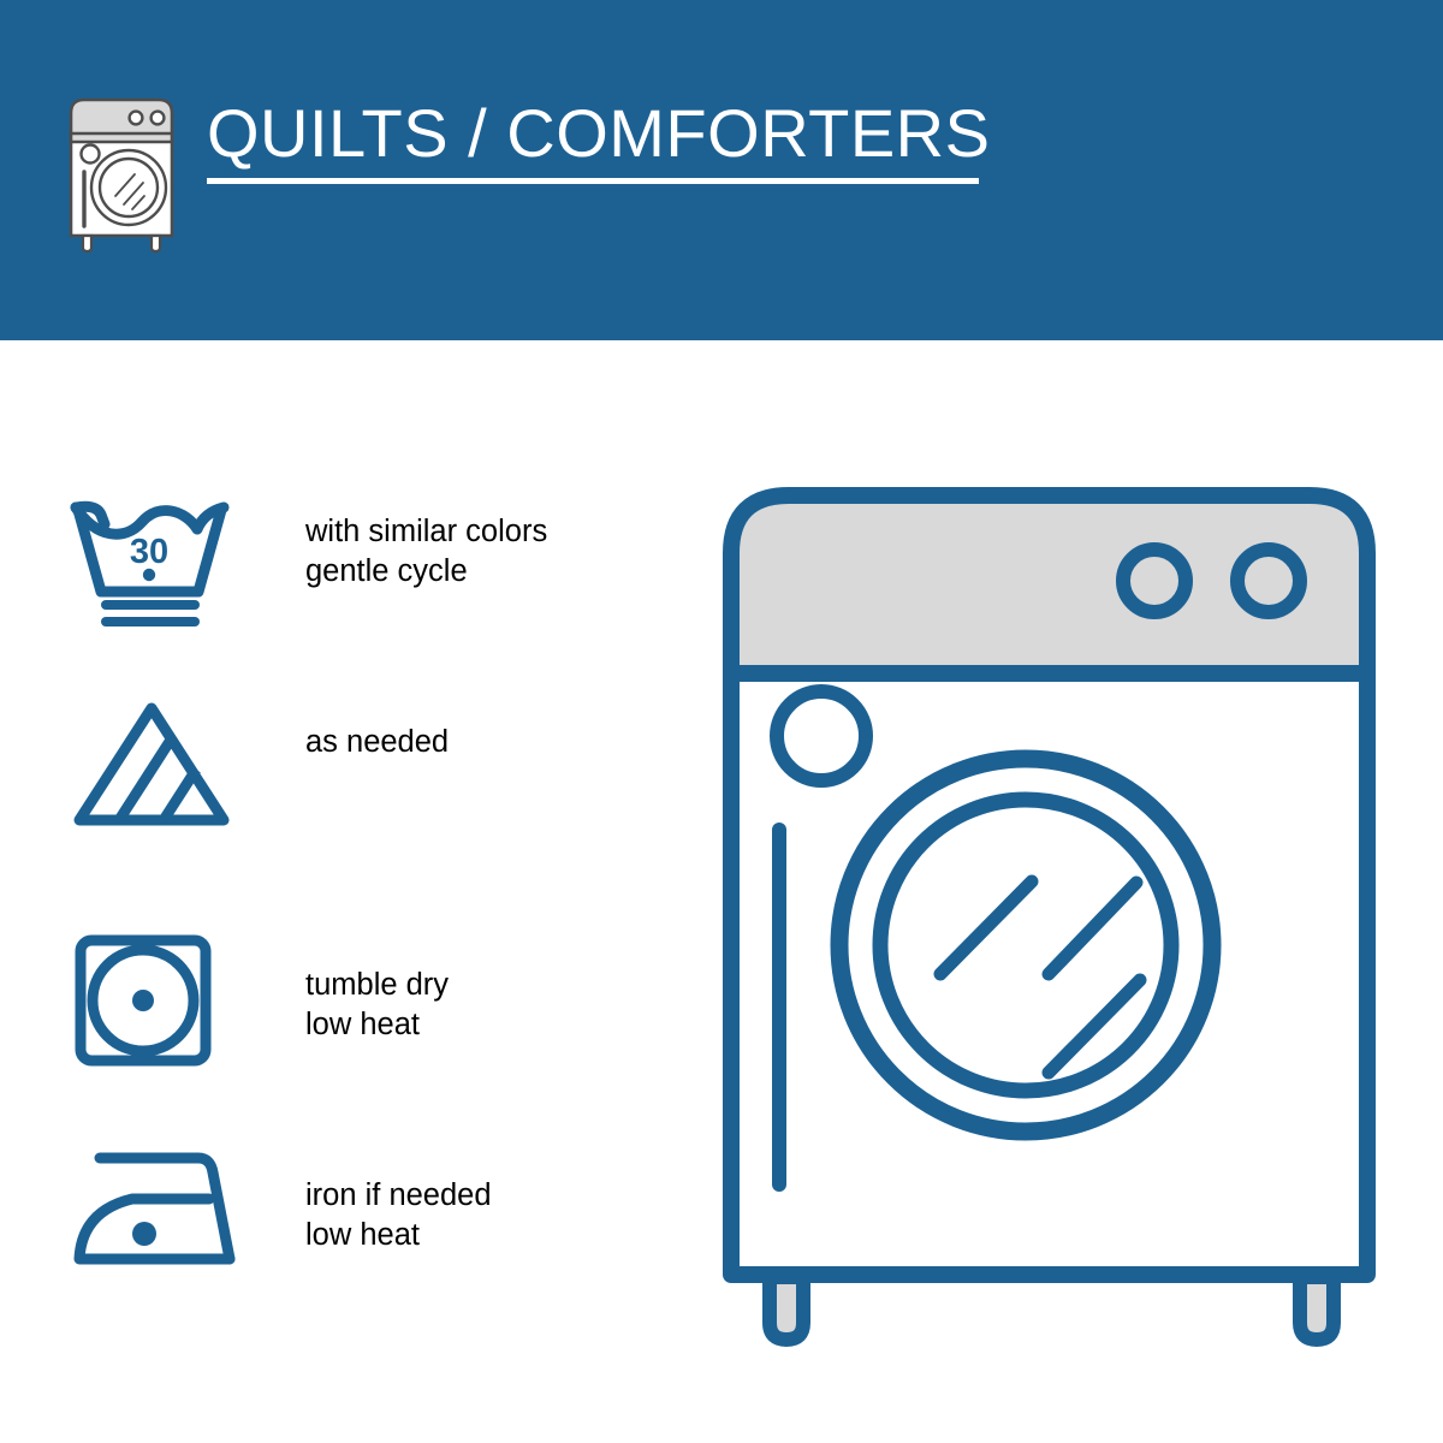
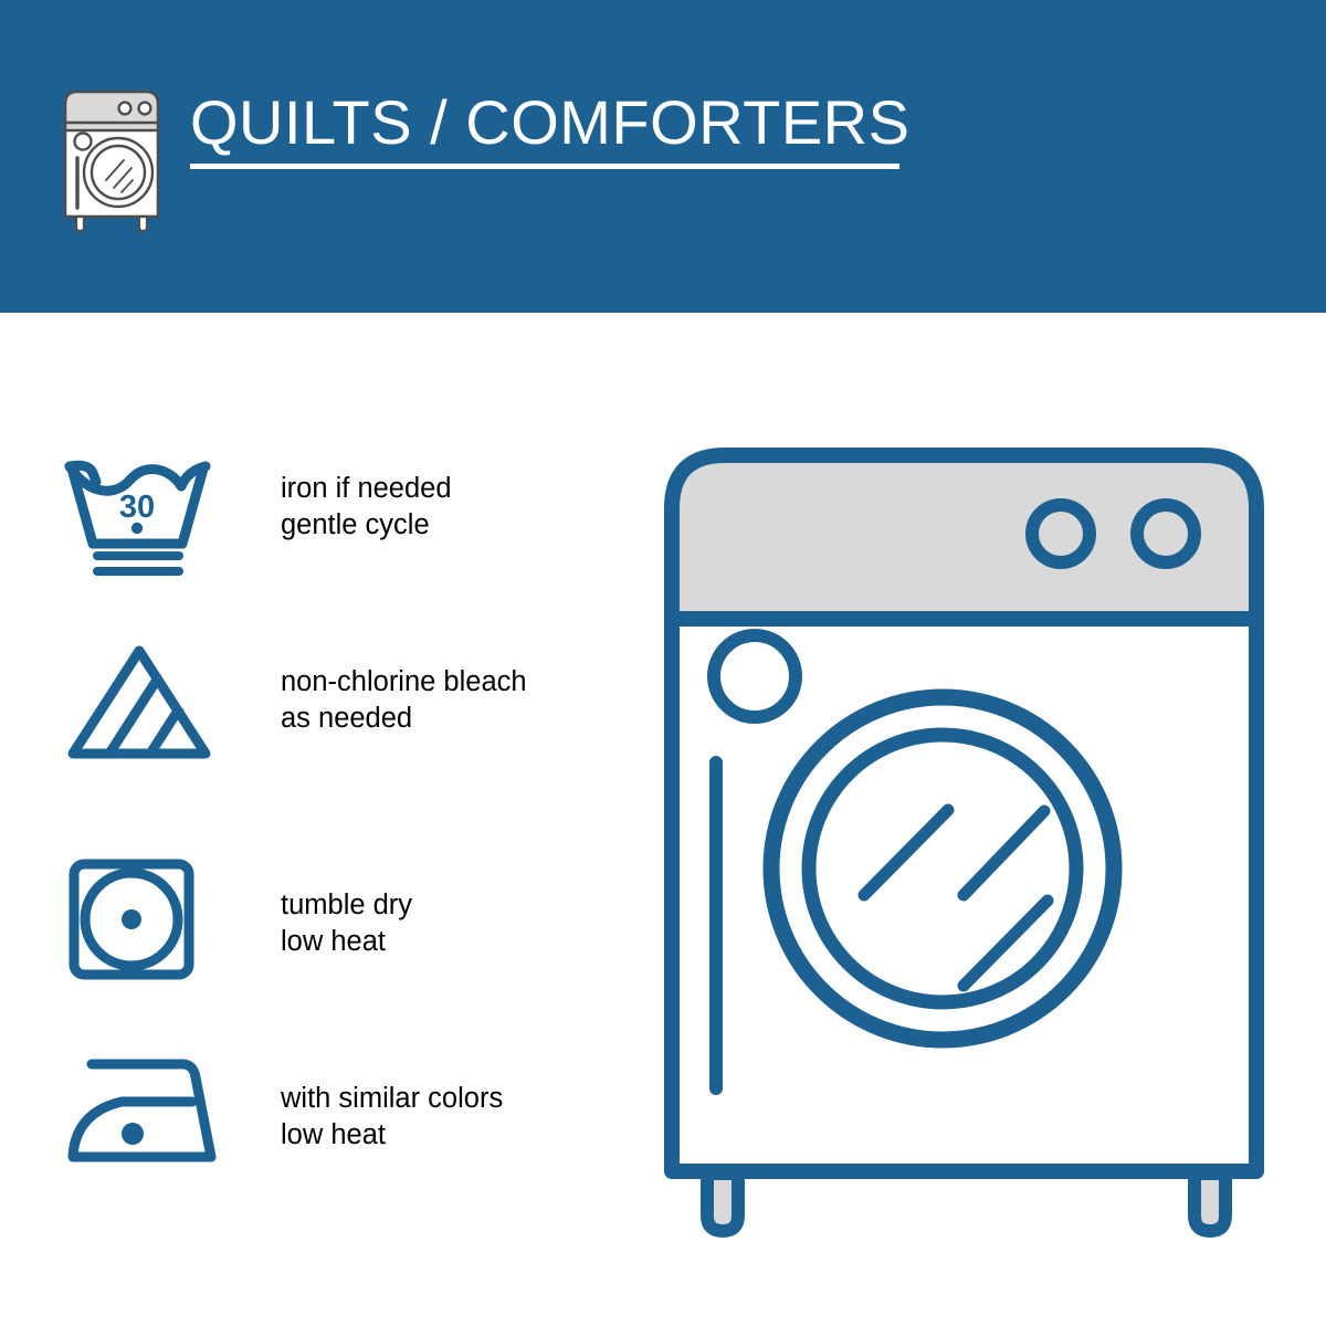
  QUILTS / COMFORTERS
  30
- with similar colors
+ iron if needed
  gentle cycle
+ non-chlorine bleach
  as needed
  tumble dry
  low heat
- iron if needed
+ with similar colors
  low heat
